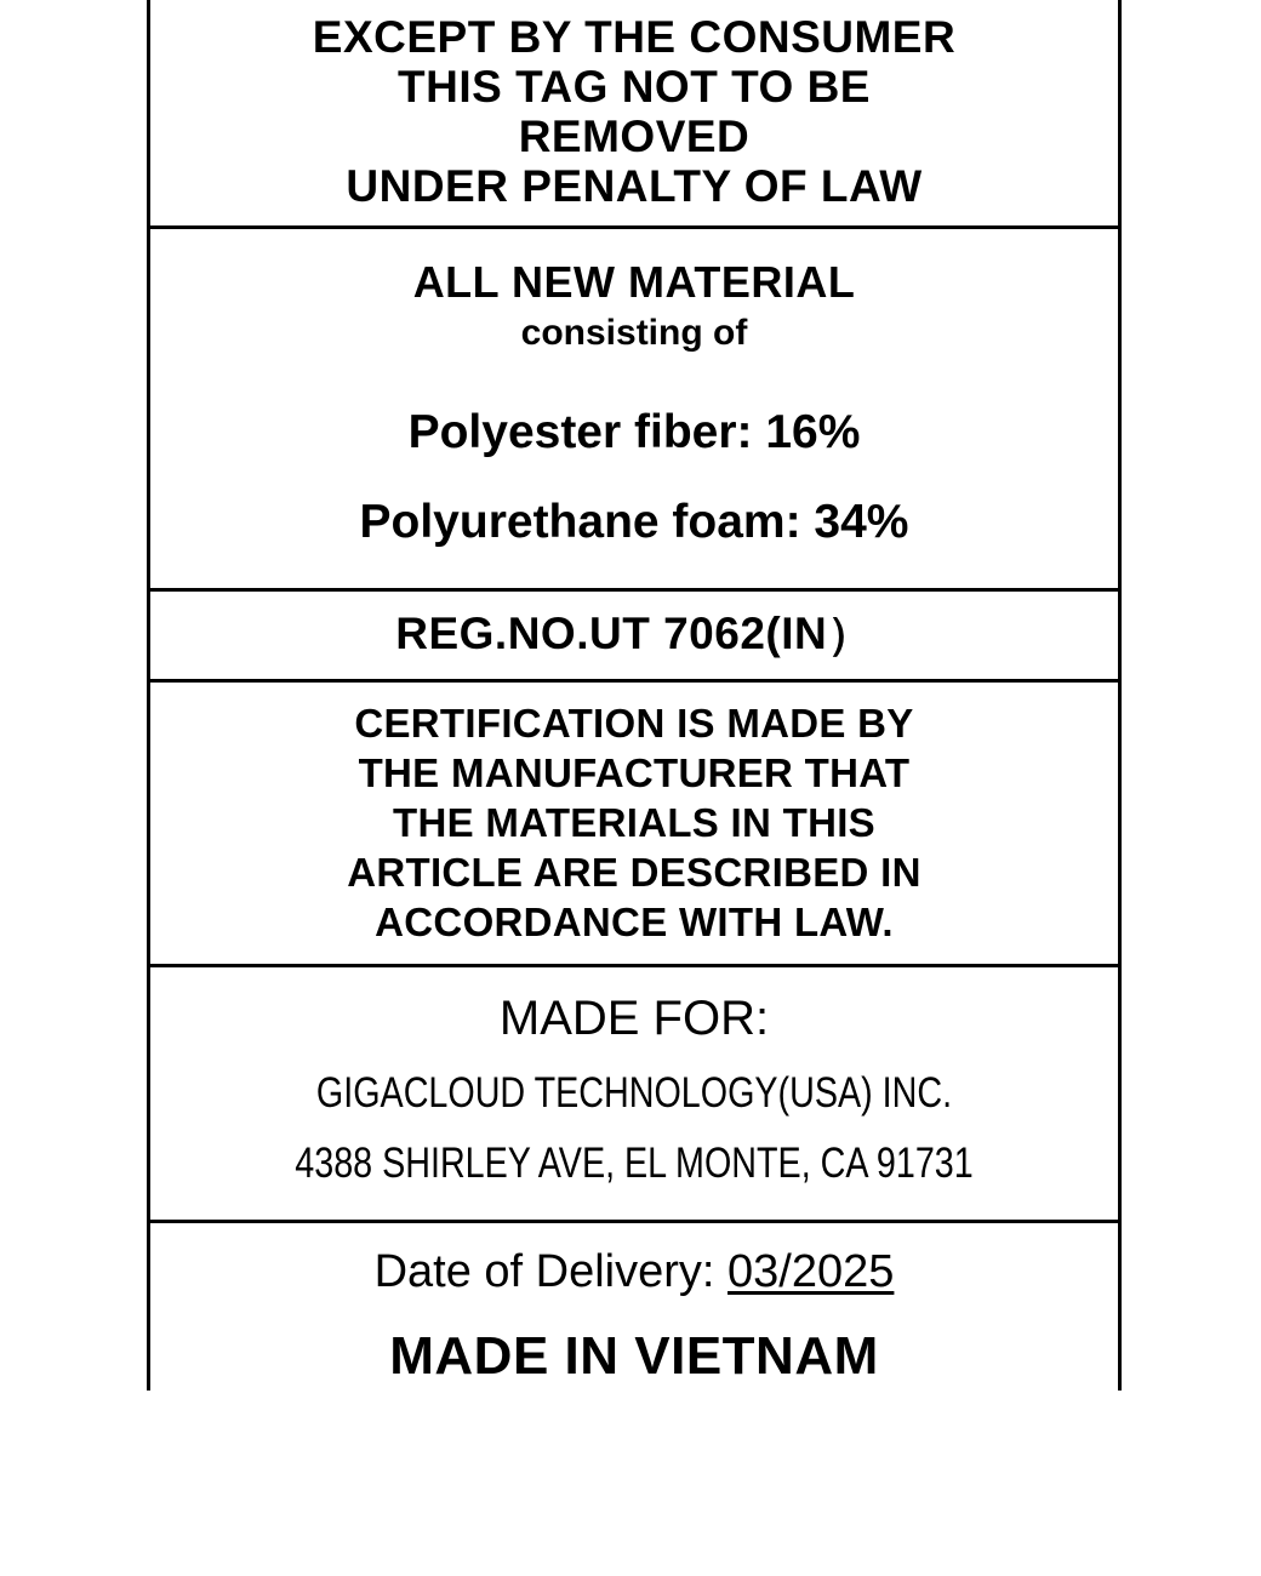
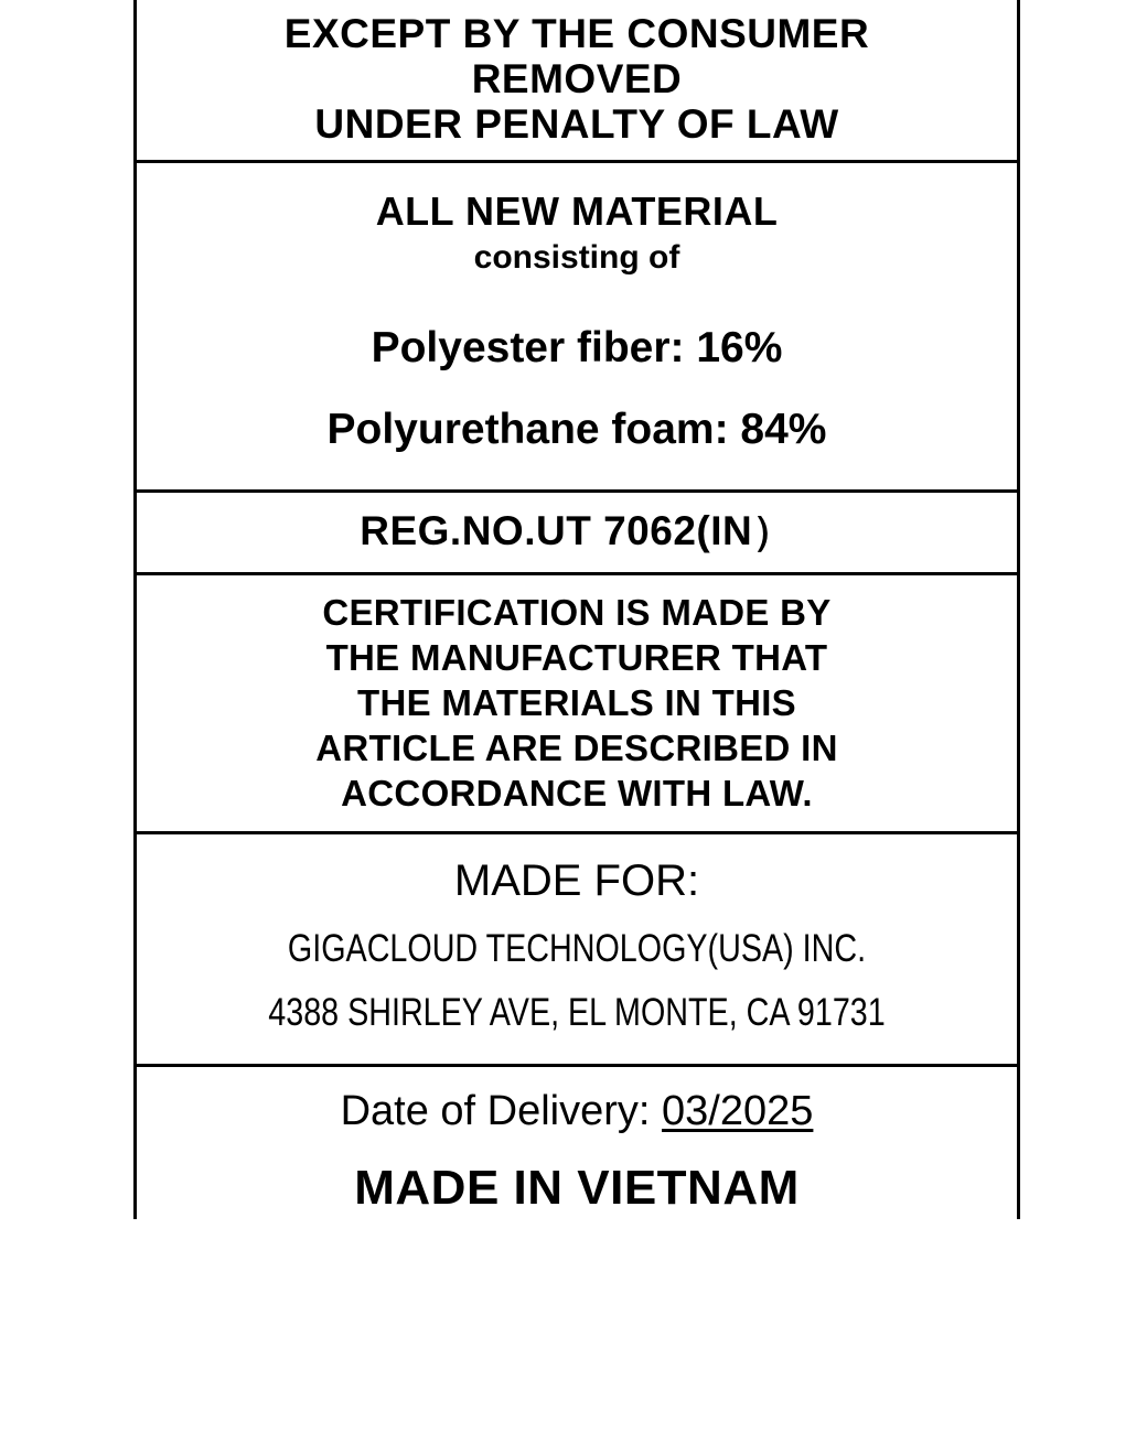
  EXCEPT BY THE CONSUMER
- THIS TAG NOT TO BE
  REMOVED
  UNDER PENALTY OF LAW
  ALL NEW MATERIAL
  consisting of
  Polyester fiber: 16%
- Polyurethane foam: 34%
+ Polyurethane foam: 84%
  REG.NO.UT 7062(IN）
  CERTIFICATION IS MADE BY
  THE MANUFACTURER THAT
  THE MATERIALS IN THIS
  ARTICLE ARE DESCRIBED IN
  ACCORDANCE WITH LAW.
  MADE FOR:
  GIGACLOUD TECHNOLOGY(USA) INC.
  4388 SHIRLEY AVE, EL MONTE, CA 91731
  Date of Delivery: 03/2025
  MADE IN VIETNAM
